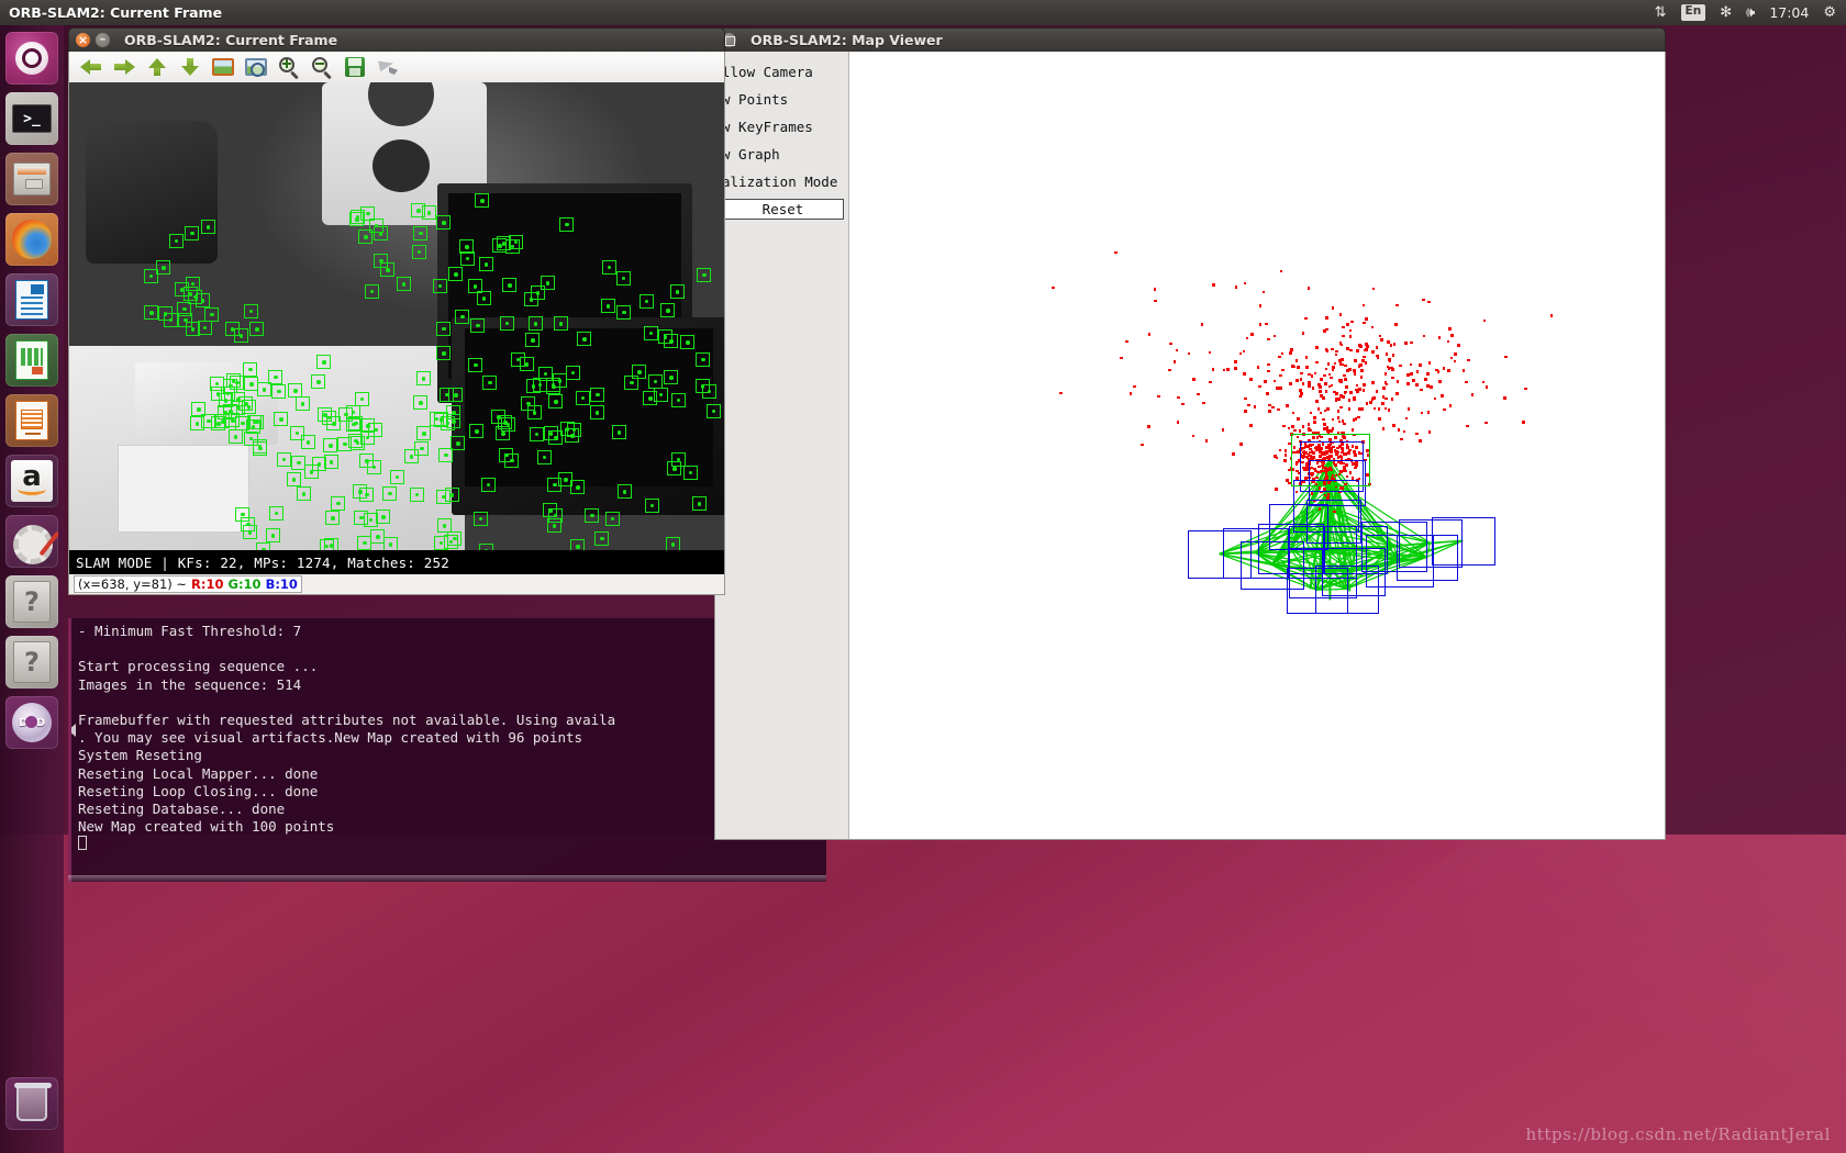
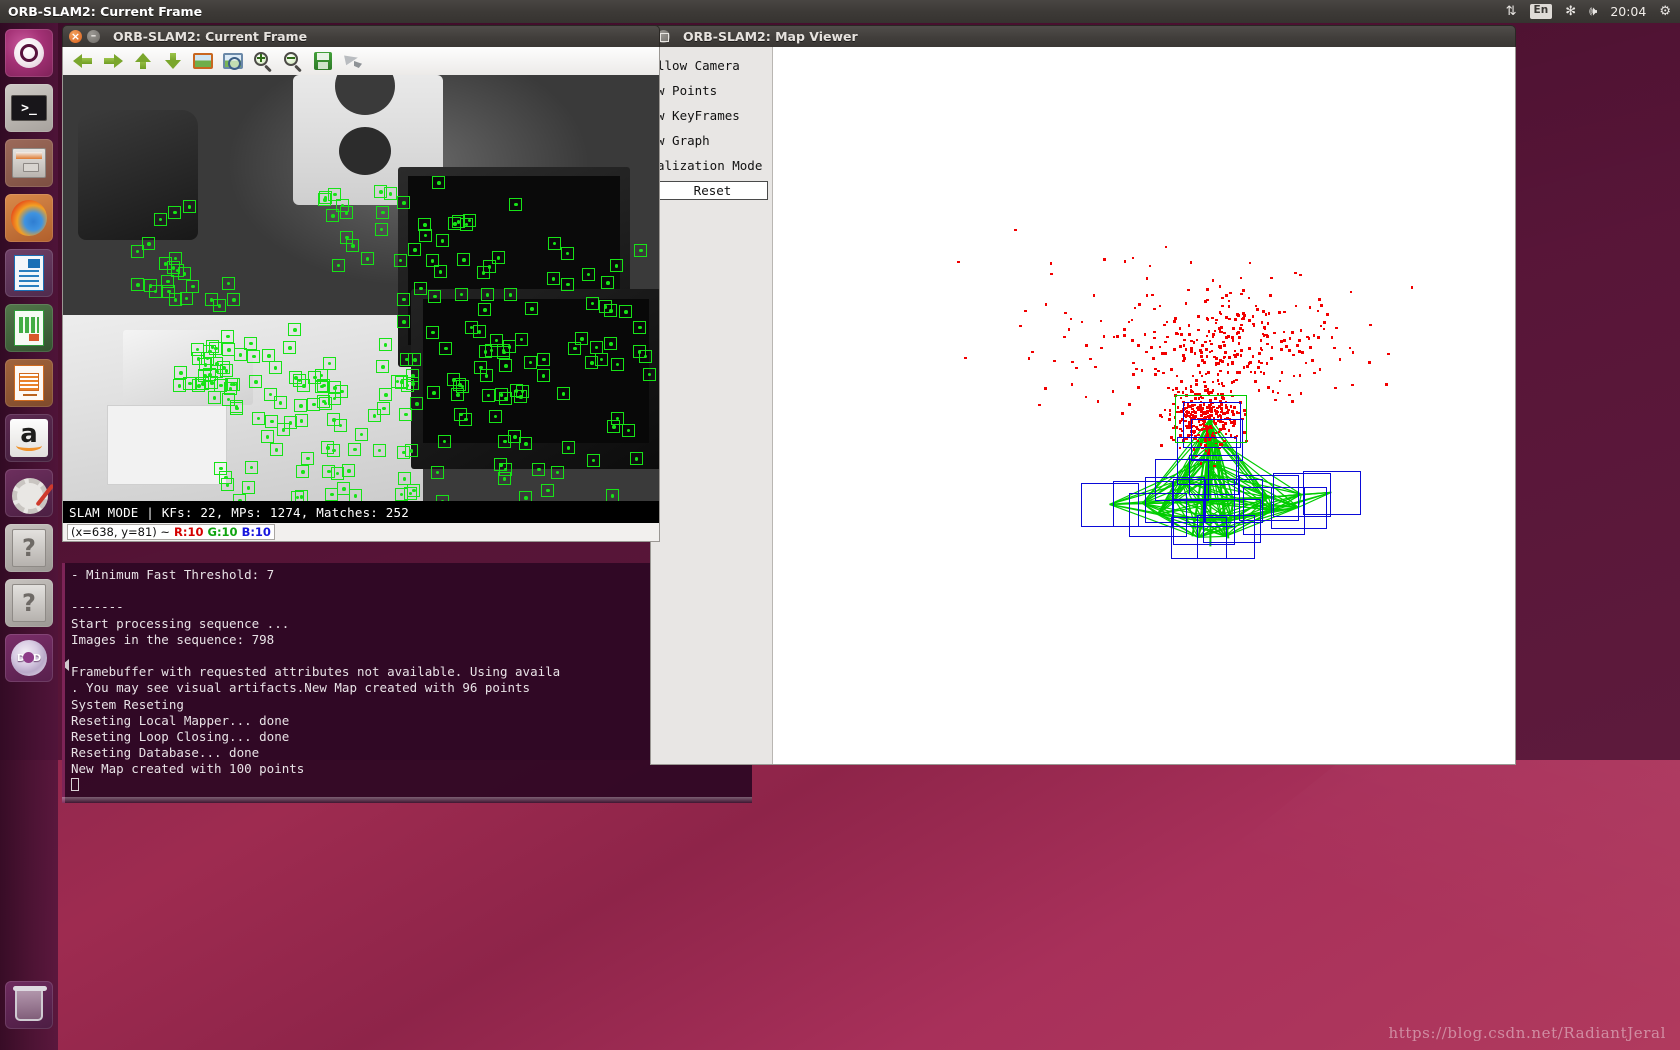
  ORB-SLAM2: Current Frame
  ⇅
  En
  ✻
  🕪
- 17:04
+ 20:04
  ⚙
  >_
  a
  ?
  ?
  DVD
  ORB-SLAM2: Map Viewer
  llow Camera
  w Points
  w KeyFrames
  w Graph
  alization Mode
  Reset
  - Minimum Fast Threshold: 7
+ -------
  Start processing sequence ...
- Images in the sequence: 514
+ Images in the sequence: 798
  Framebuffer with requested attributes not available. Using availa
  . You may see visual artifacts.New Map created with 96 points
  System Reseting
  Reseting Local Mapper... done
  Reseting Loop Closing... done
  Reseting Database... done
  New Map created with 100 points
  ORB-SLAM2: Current Frame
  SLAM MODE | KFs: 22, MPs: 1274, Matches: 252
  (x=638, y=81) ~
  R:10
  G:10
  B:10
  https://blog.csdn.net/RadiantJeral
